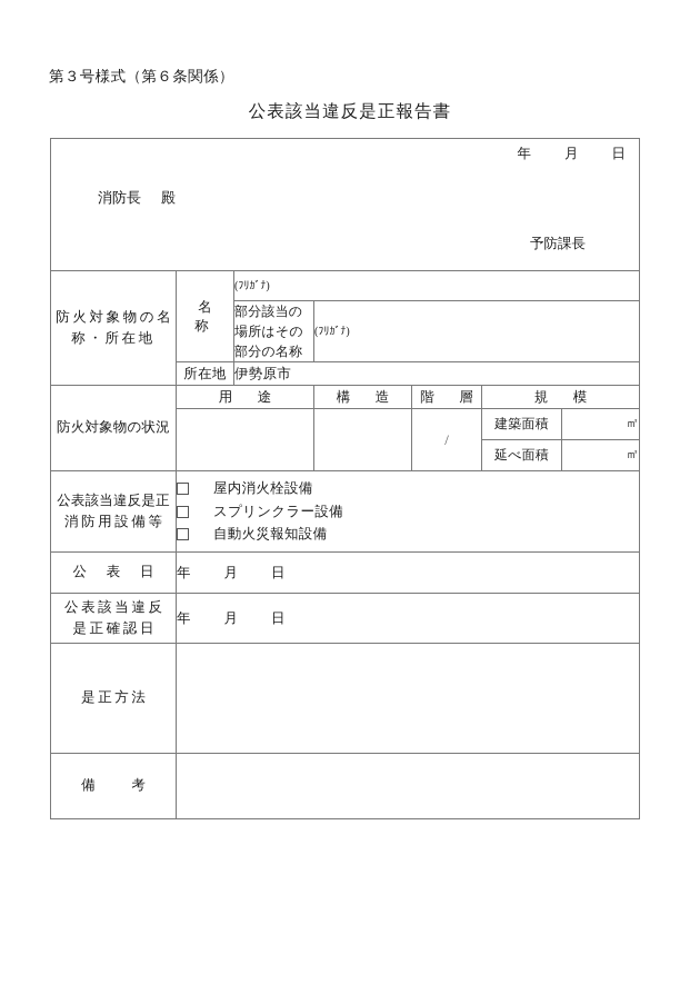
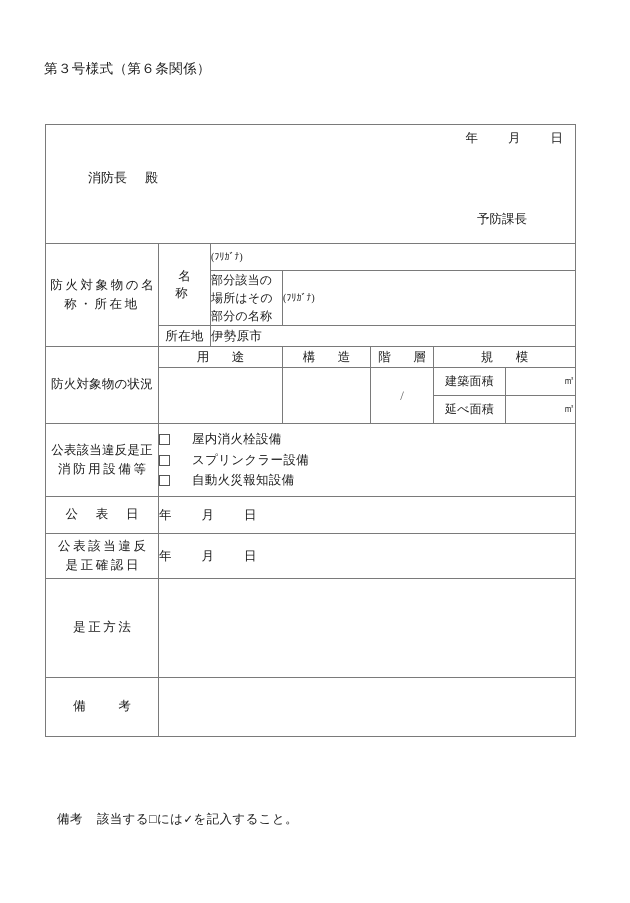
  第３号様式（第６条関係）
- 公表該当違反是正報告書
  年 月 日 消防長 殿 予防課長
  防火対象物の名称・所在地	名 称	(ﾌﾘｶﾞﾅ)
  部分該当の場所はその部分の名称	(ﾌﾘｶﾞﾅ)
  所在地	伊勢原市
  防火対象物の状況	用 途	構 造	階 層	規 模
  		/	建築面積	㎡
  延べ面積	㎡
  公表該当違反是正 消防用設備等	屋内消火栓設備 スプリンクラー設備 自動火災報知設備
  公 表 日	年 月 日
  公表該当違反 是正確認日	年 月 日
  是正方法
  備 考
+ 備考 該当する□には✓を記入すること。
